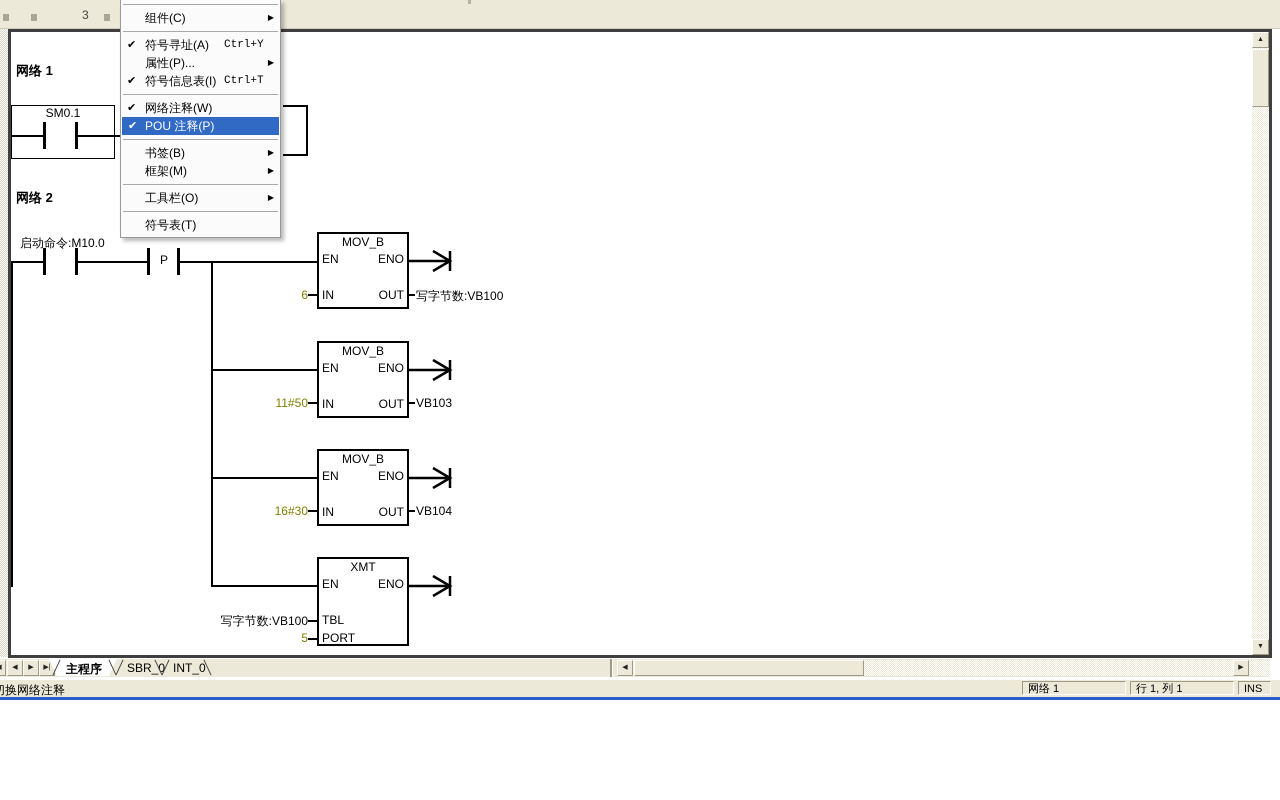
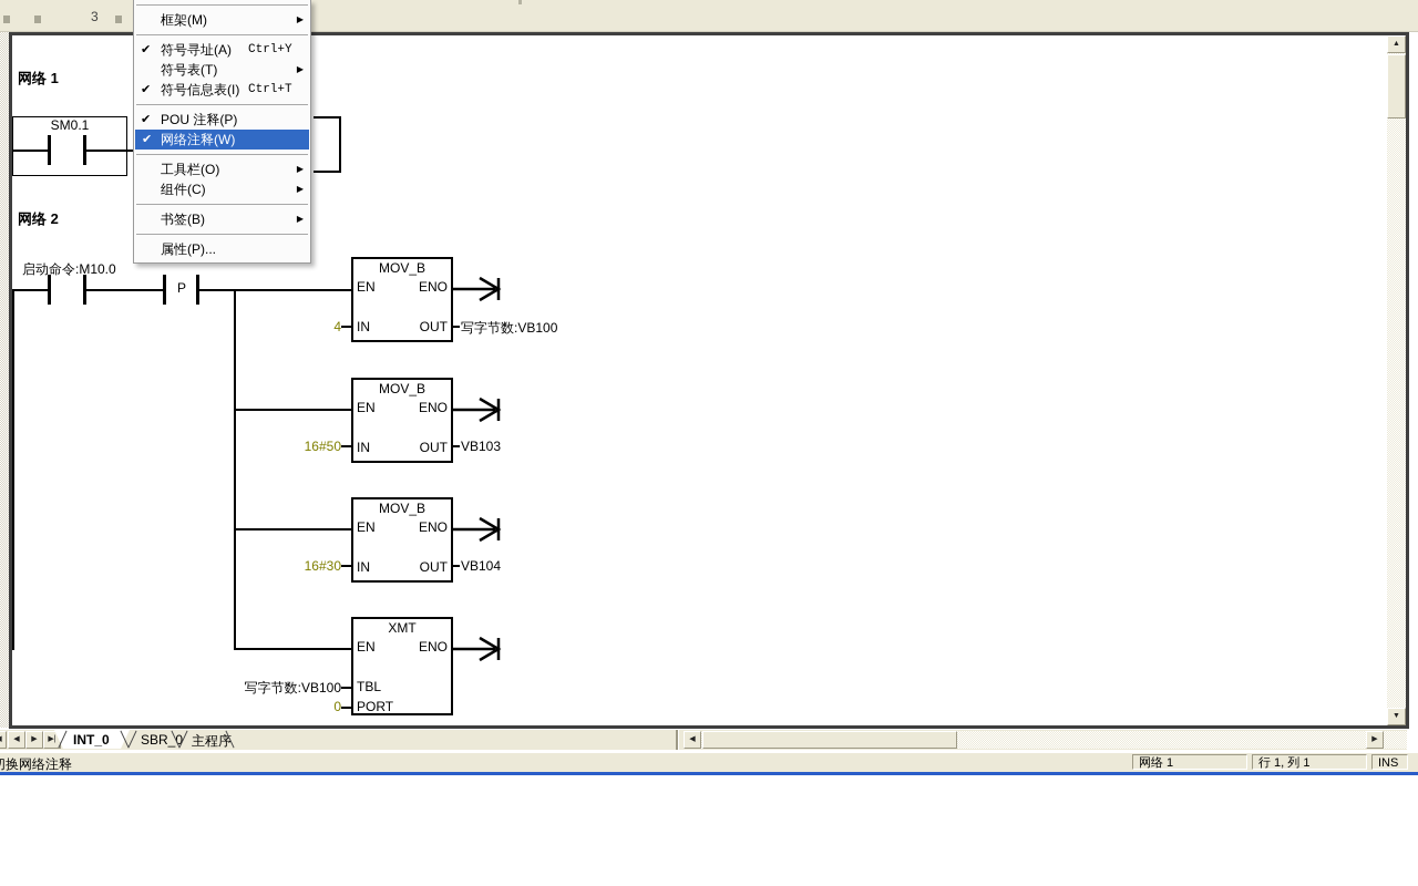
  3
  网络 1
  SM0.1
  网络 2
  启动命令:M10.0
  P
  MOV_B
  EN
  ENO
  IN
  OUT
- 6
+ 4
  写字节数:VB100
  MOV_B
  EN
  ENO
  IN
  OUT
- 11#50
+ 16#50
  VB103
  MOV_B
  EN
  ENO
  IN
  OUT
  16#30
  VB104
  XMT
  EN
  ENO
  TBL
  PORT
  写字节数:VB100
- 5
+ 0
- 主程序
+ INT_0
  SBR_0
- INT_0
+ 主程序
  换网络注释
  网络 1
  行 1, 列 1
  INS
- 组件(C)
+ 框架(M)
  ▶
  ✔
  符号寻址(A)
  Ctrl+Y
- 属性(P)...
+ 符号表(T)
  ▶
  ✔
  符号信息表(I)
  Ctrl+T
  ✔
- 网络注释(W)
+ POU 注释(P)
  ✔
- POU 注释(P)
+ 网络注释(W)
- 书签(B)
+ 工具栏(O)
  ▶
- 框架(M)
+ 组件(C)
  ▶
- 工具栏(O)
+ 书签(B)
  ▶
- 符号表(T)
+ 属性(P)...
